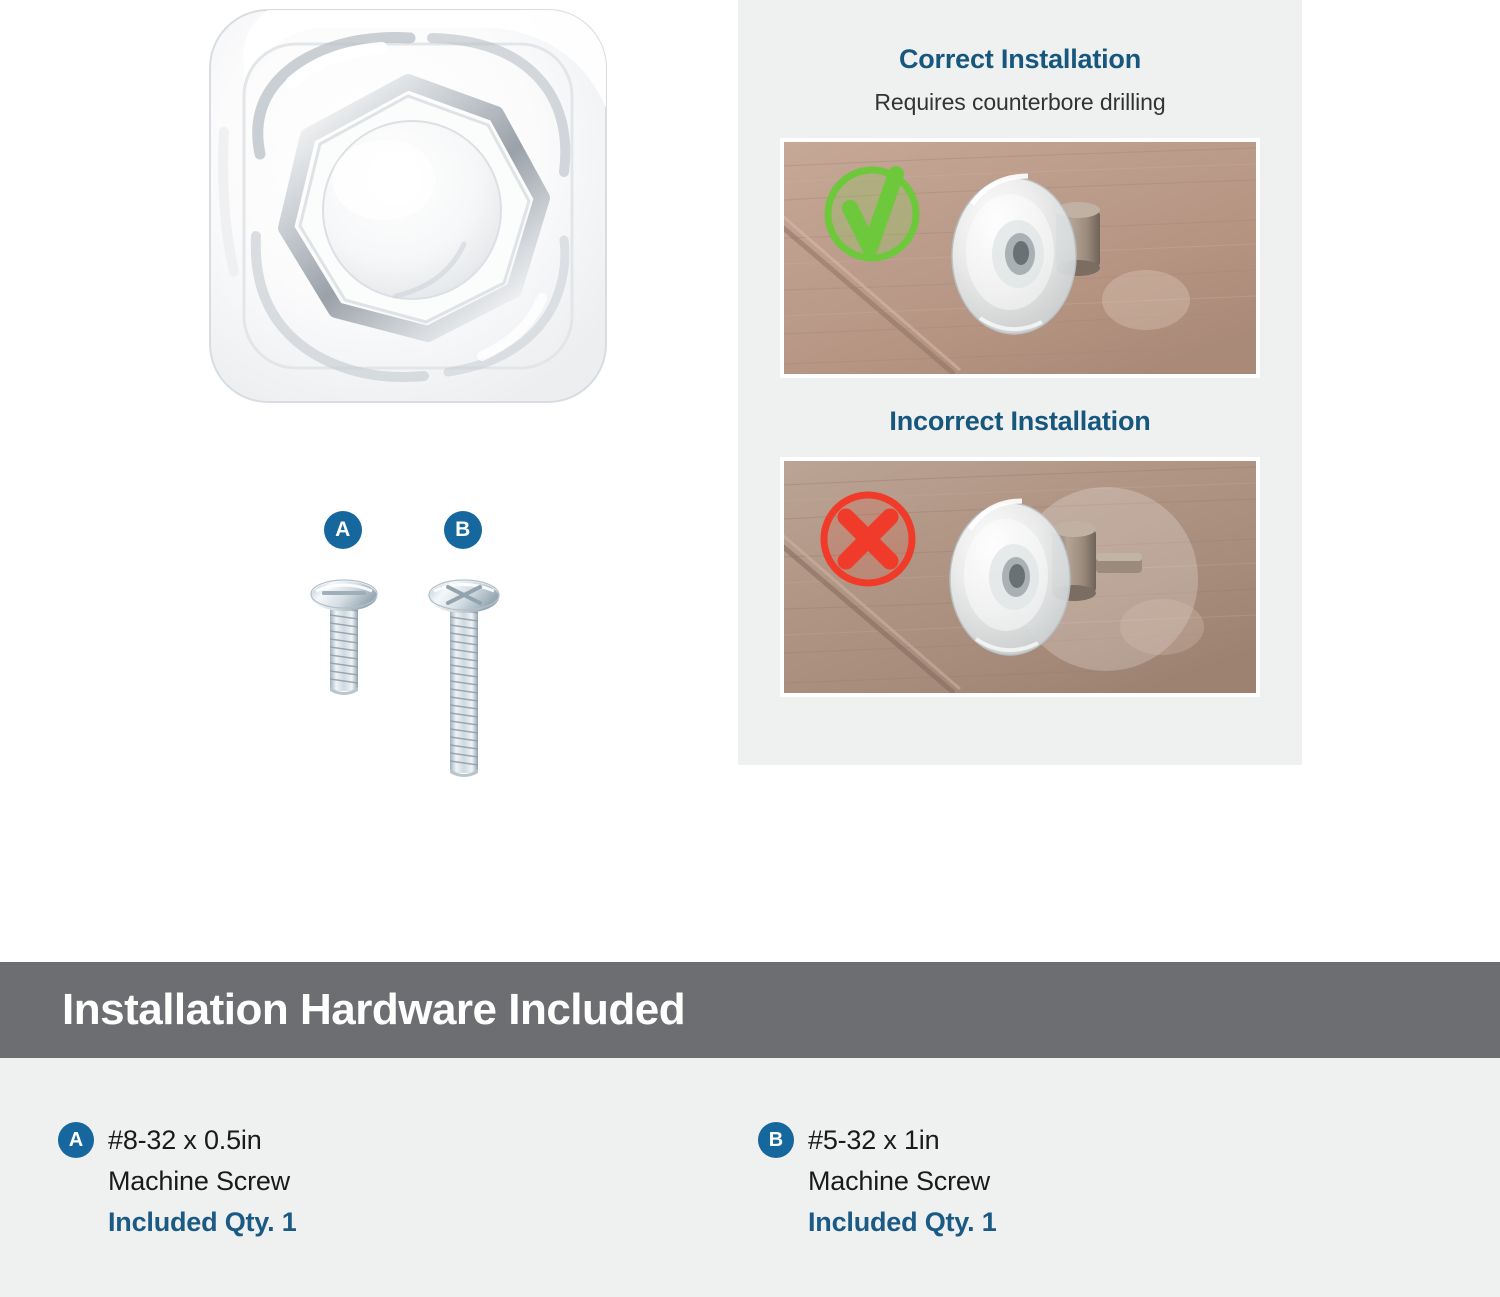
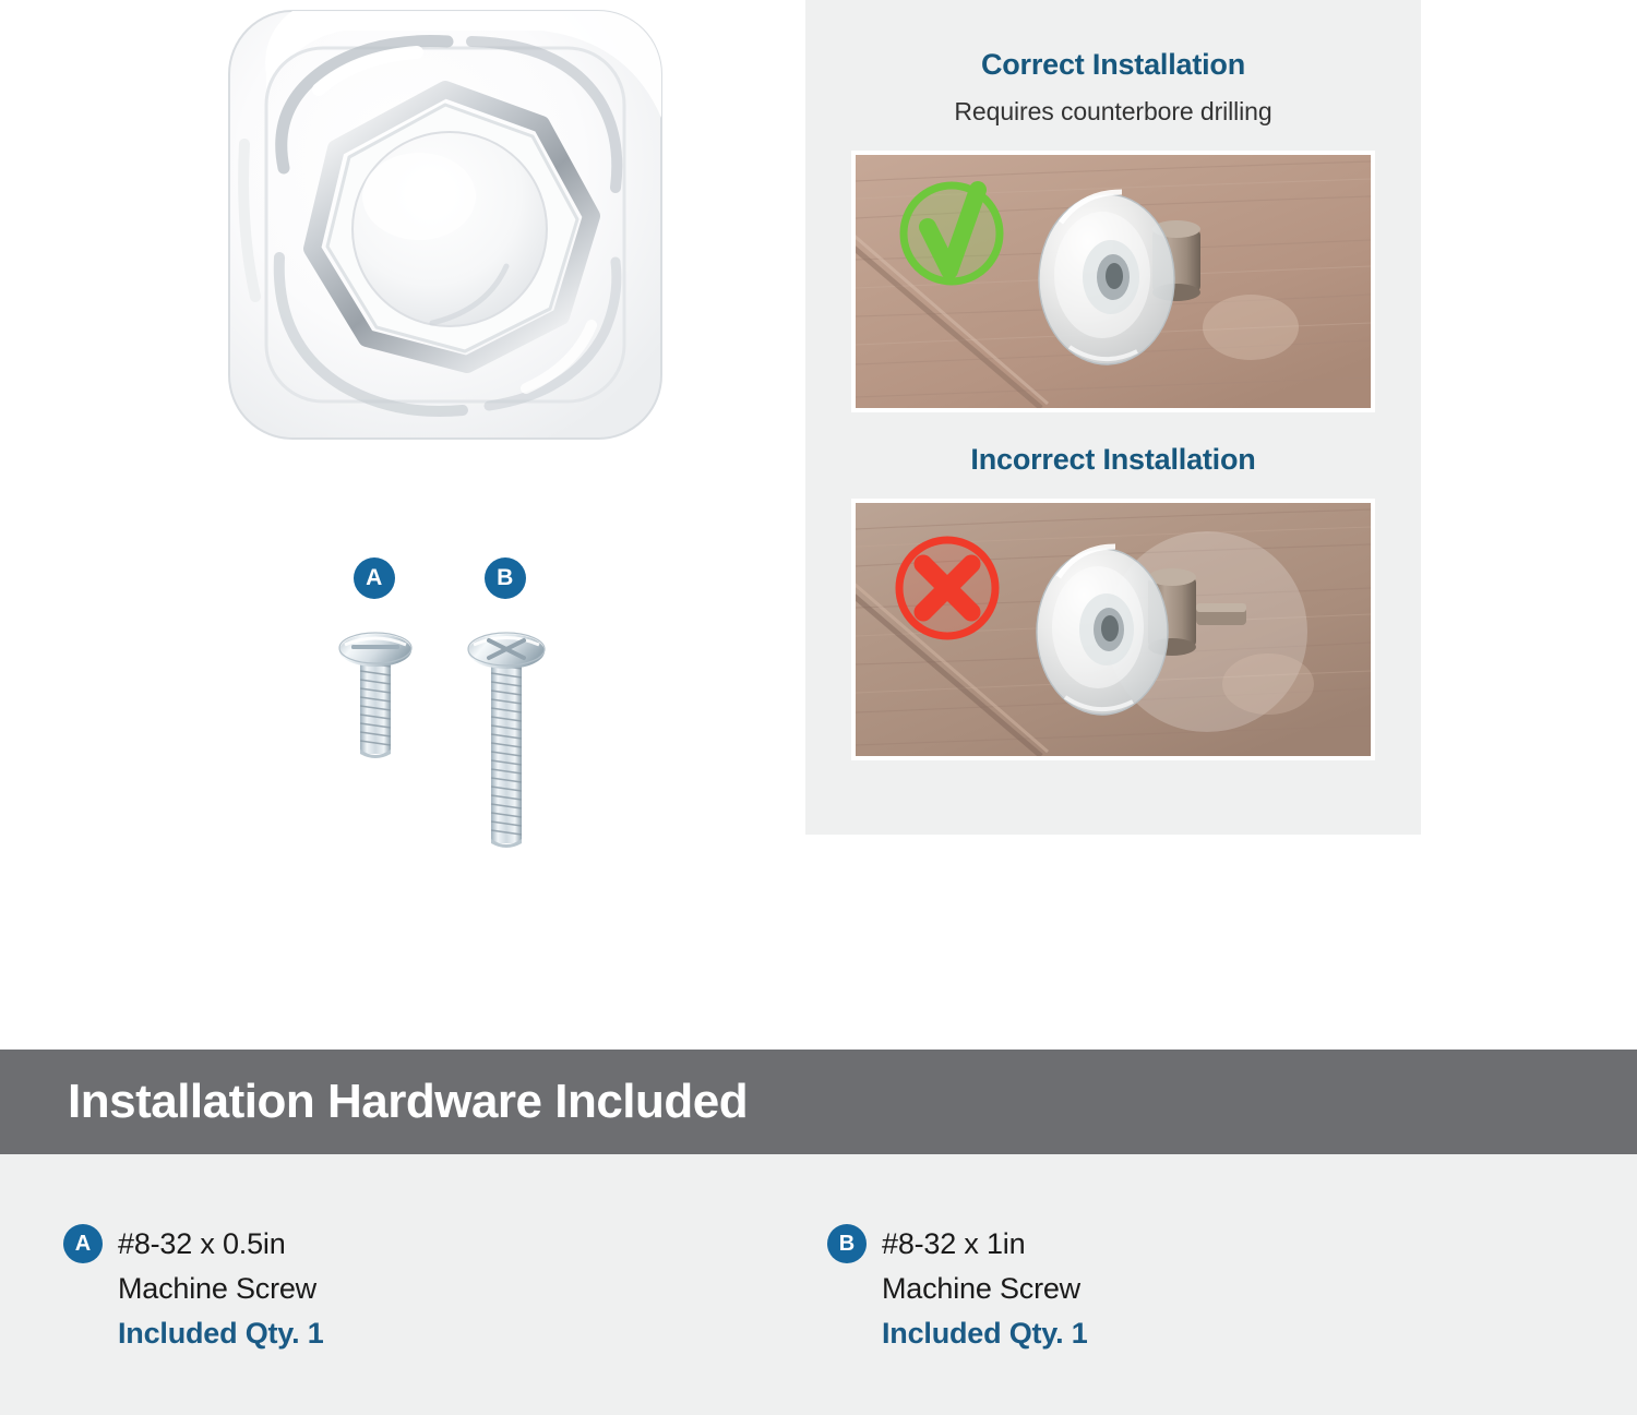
  A
  B
  Correct Installation
  Requires counterbore drilling
  Incorrect Installation
  Installation Hardware Included
  A
  #8-32 x 0.5in
  Machine Screw
  Included Qty. 1
  B
- #5-32 x 1in
+ #8-32 x 1in
  Machine Screw
  Included Qty. 1
